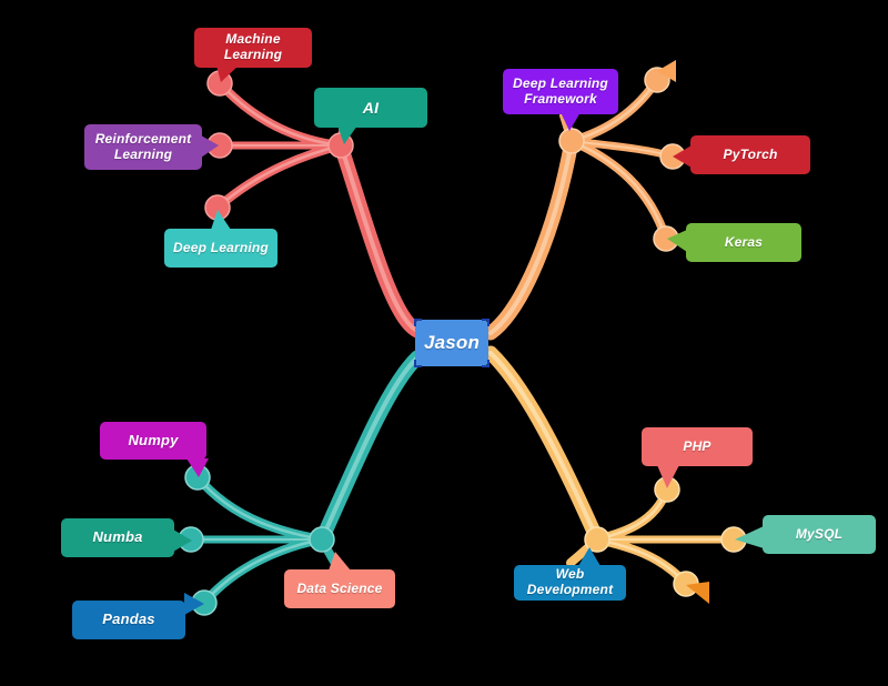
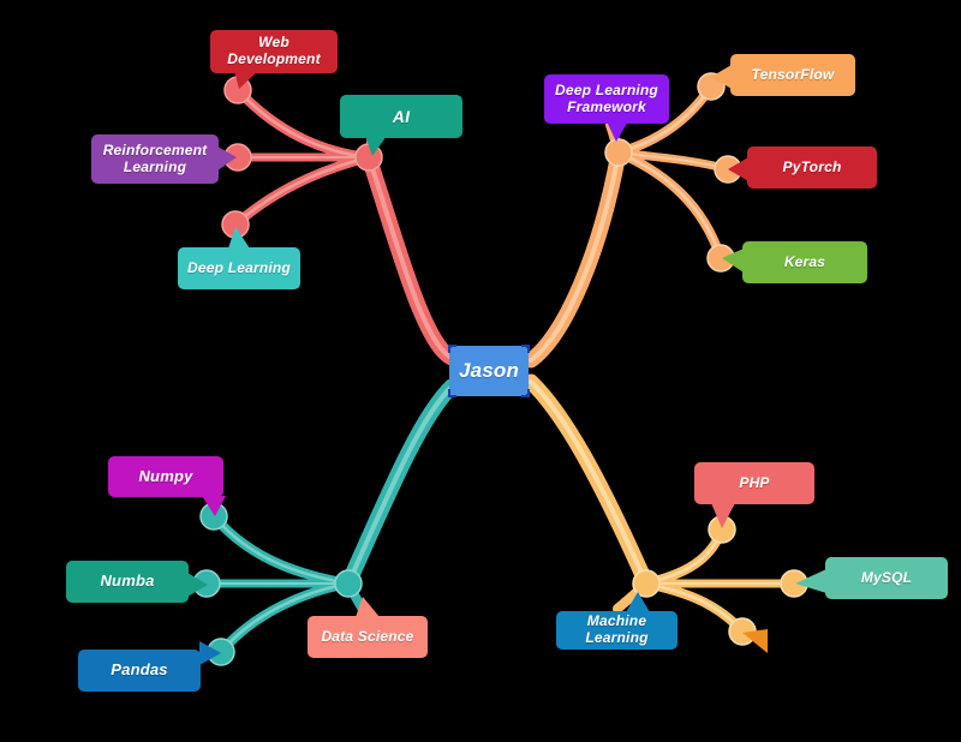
  Jason
  AI
- Machine Learning
+ Web Development
  Reinforcement Learning
  Deep Learning
  Deep Learning Framework
+ TensorFlow
  PyTorch
  Keras
  Data Science
  Numpy
  Numba
  Pandas
- Web Development
+ Machine Learning
  PHP
  MySQL
